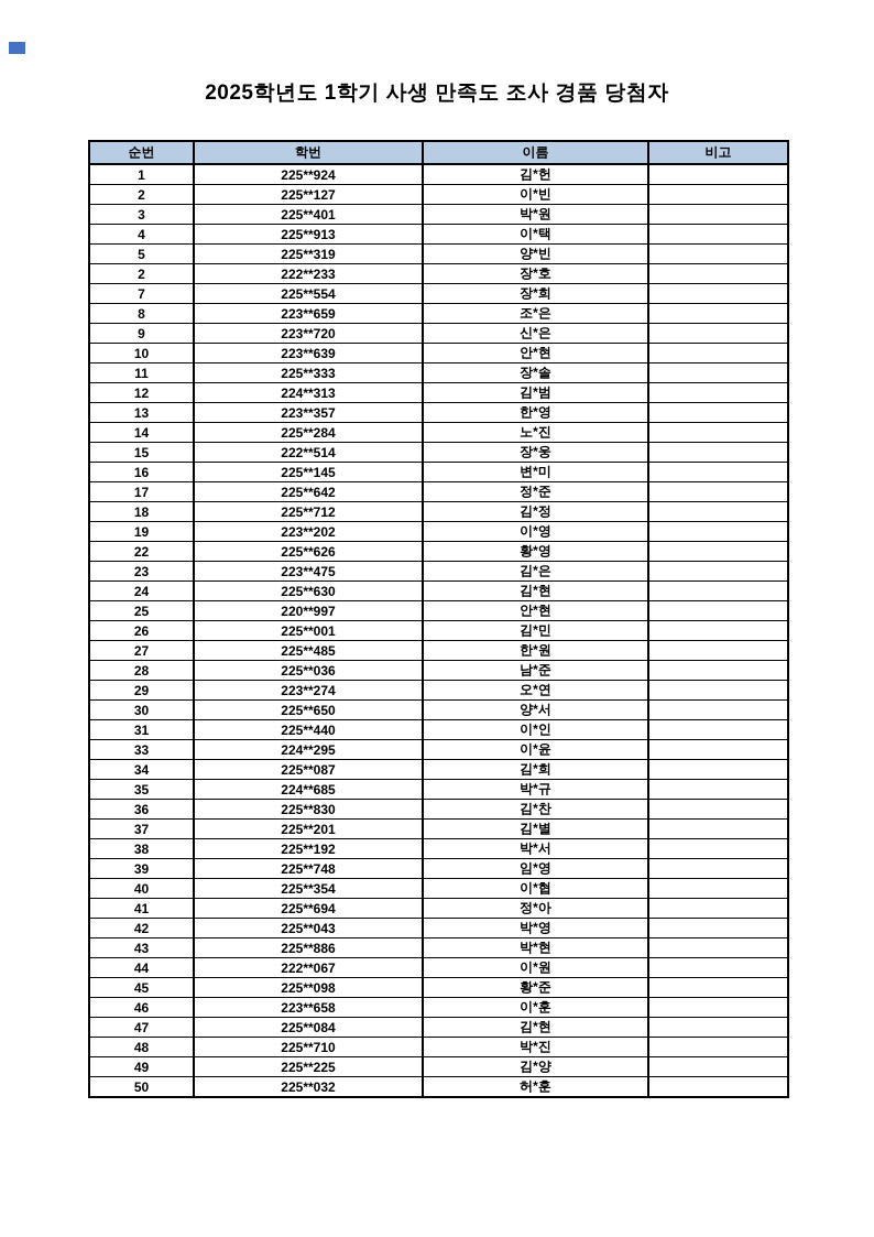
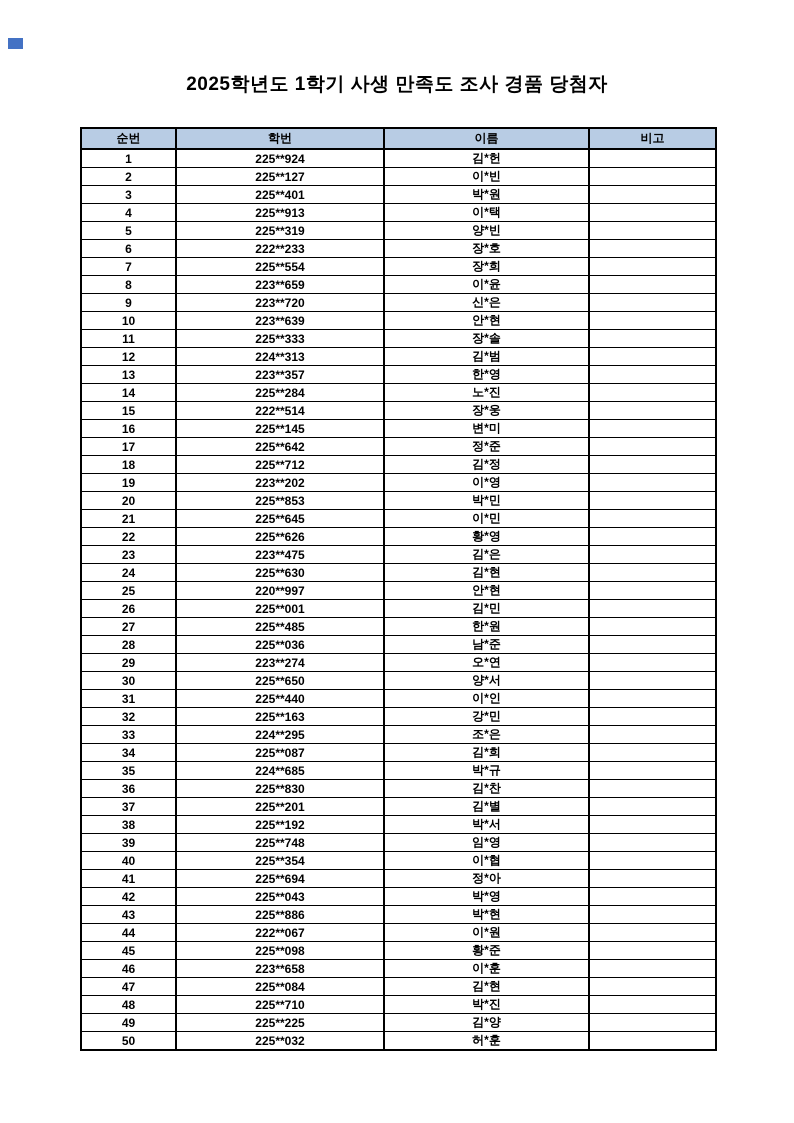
  2025학년도 1학기 사생 만족도 조사 경품 당첨자
  순번	학번	이름	비고
  1	225**924	김*헌
  2	225**127	이*빈
  3	225**401	박*원
  4	225**913	이*택
  5	225**319	양*빈
- 2	222**233	장*호
+ 6	222**233	장*호
  7	225**554	장*희
- 8	223**659	조*은
+ 8	223**659	이*윤
  9	223**720	신*은
  10	223**639	안*현
  11	225**333	장*솔
  12	224**313	김*범
  13	223**357	한*영
  14	225**284	노*진
  15	222**514	장*웅
  16	225**145	변*미
  17	225**642	정*준
  18	225**712	김*정
  19	223**202	이*영
+ 20	225**853	박*민
+ 21	225**645	이*민
  22	225**626	황*영
  23	223**475	김*은
  24	225**630	김*현
  25	220**997	안*현
  26	225**001	김*민
  27	225**485	한*원
  28	225**036	남*준
  29	223**274	오*연
  30	225**650	양*서
  31	225**440	이*인
+ 32	225**163	강*민
- 33	224**295	이*윤
+ 33	224**295	조*은
  34	225**087	김*희
  35	224**685	박*규
  36	225**830	김*찬
  37	225**201	김*별
  38	225**192	박*서
  39	225**748	임*영
  40	225**354	이*협
  41	225**694	정*아
  42	225**043	박*영
  43	225**886	박*현
  44	222**067	이*원
  45	225**098	황*준
  46	223**658	이*훈
  47	225**084	김*현
  48	225**710	박*진
  49	225**225	김*양
  50	225**032	허*훈
